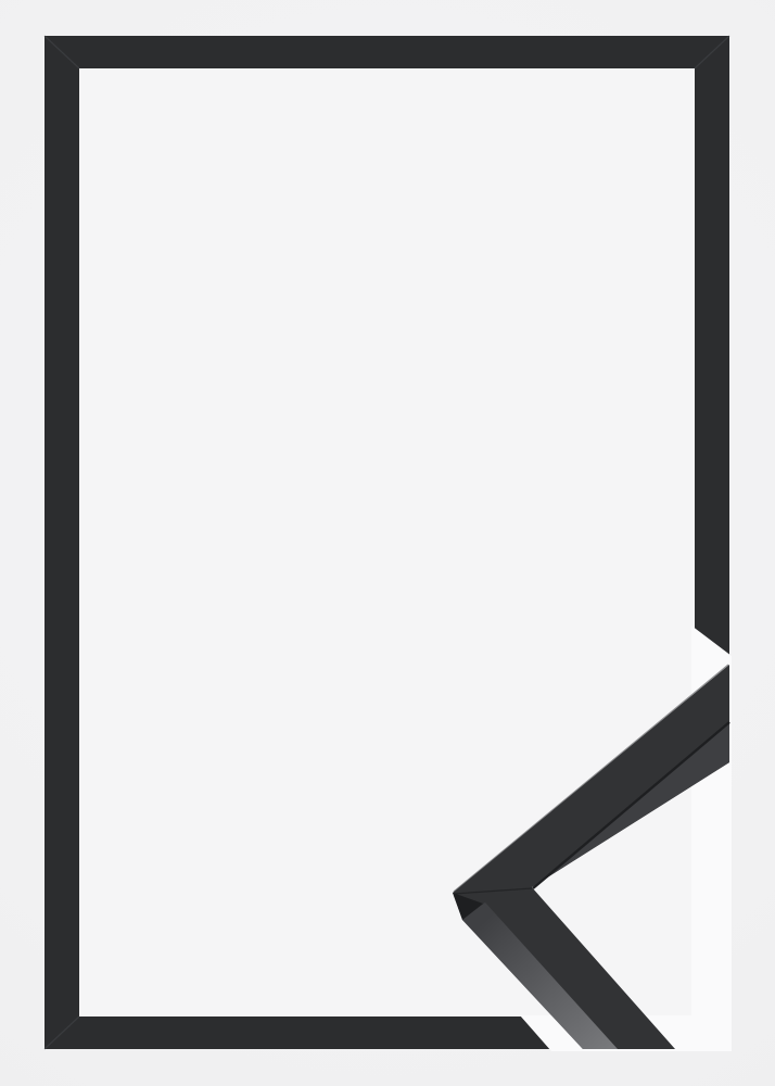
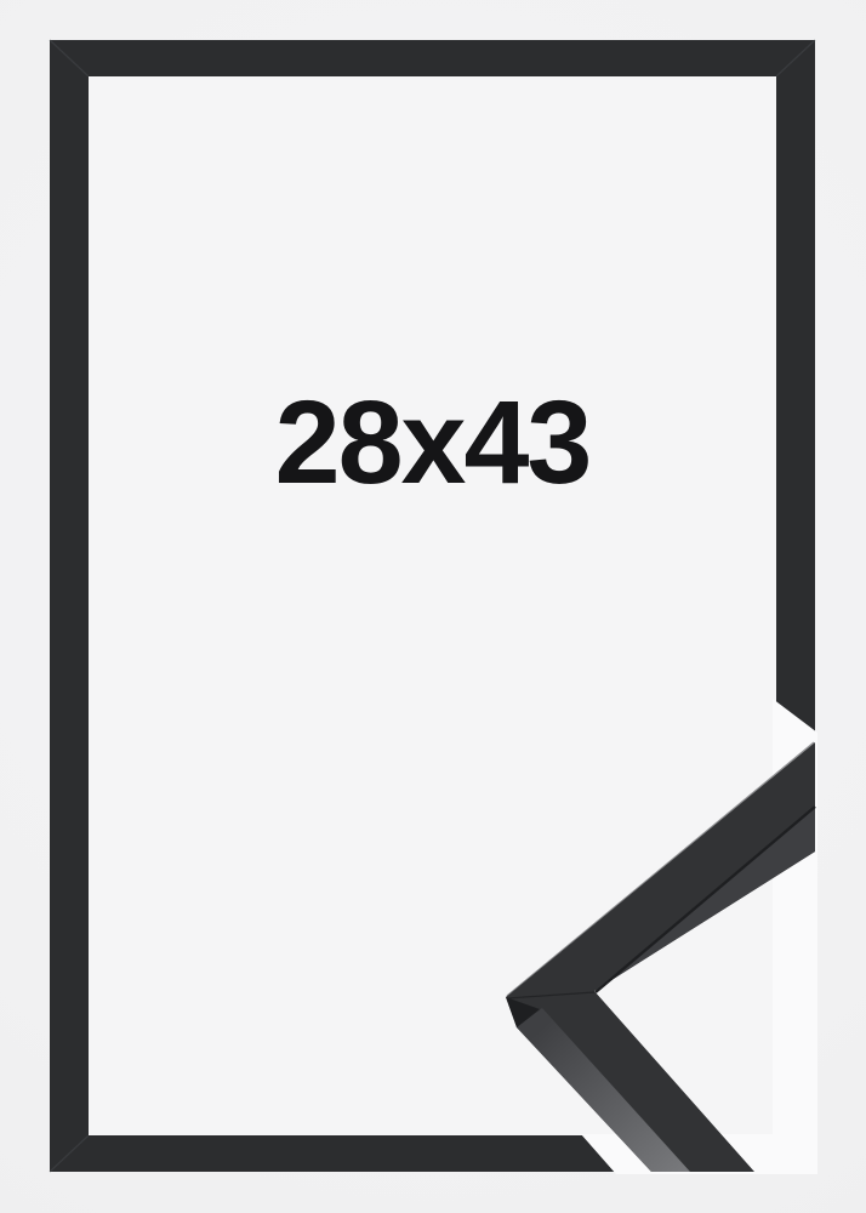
+ 28x43
